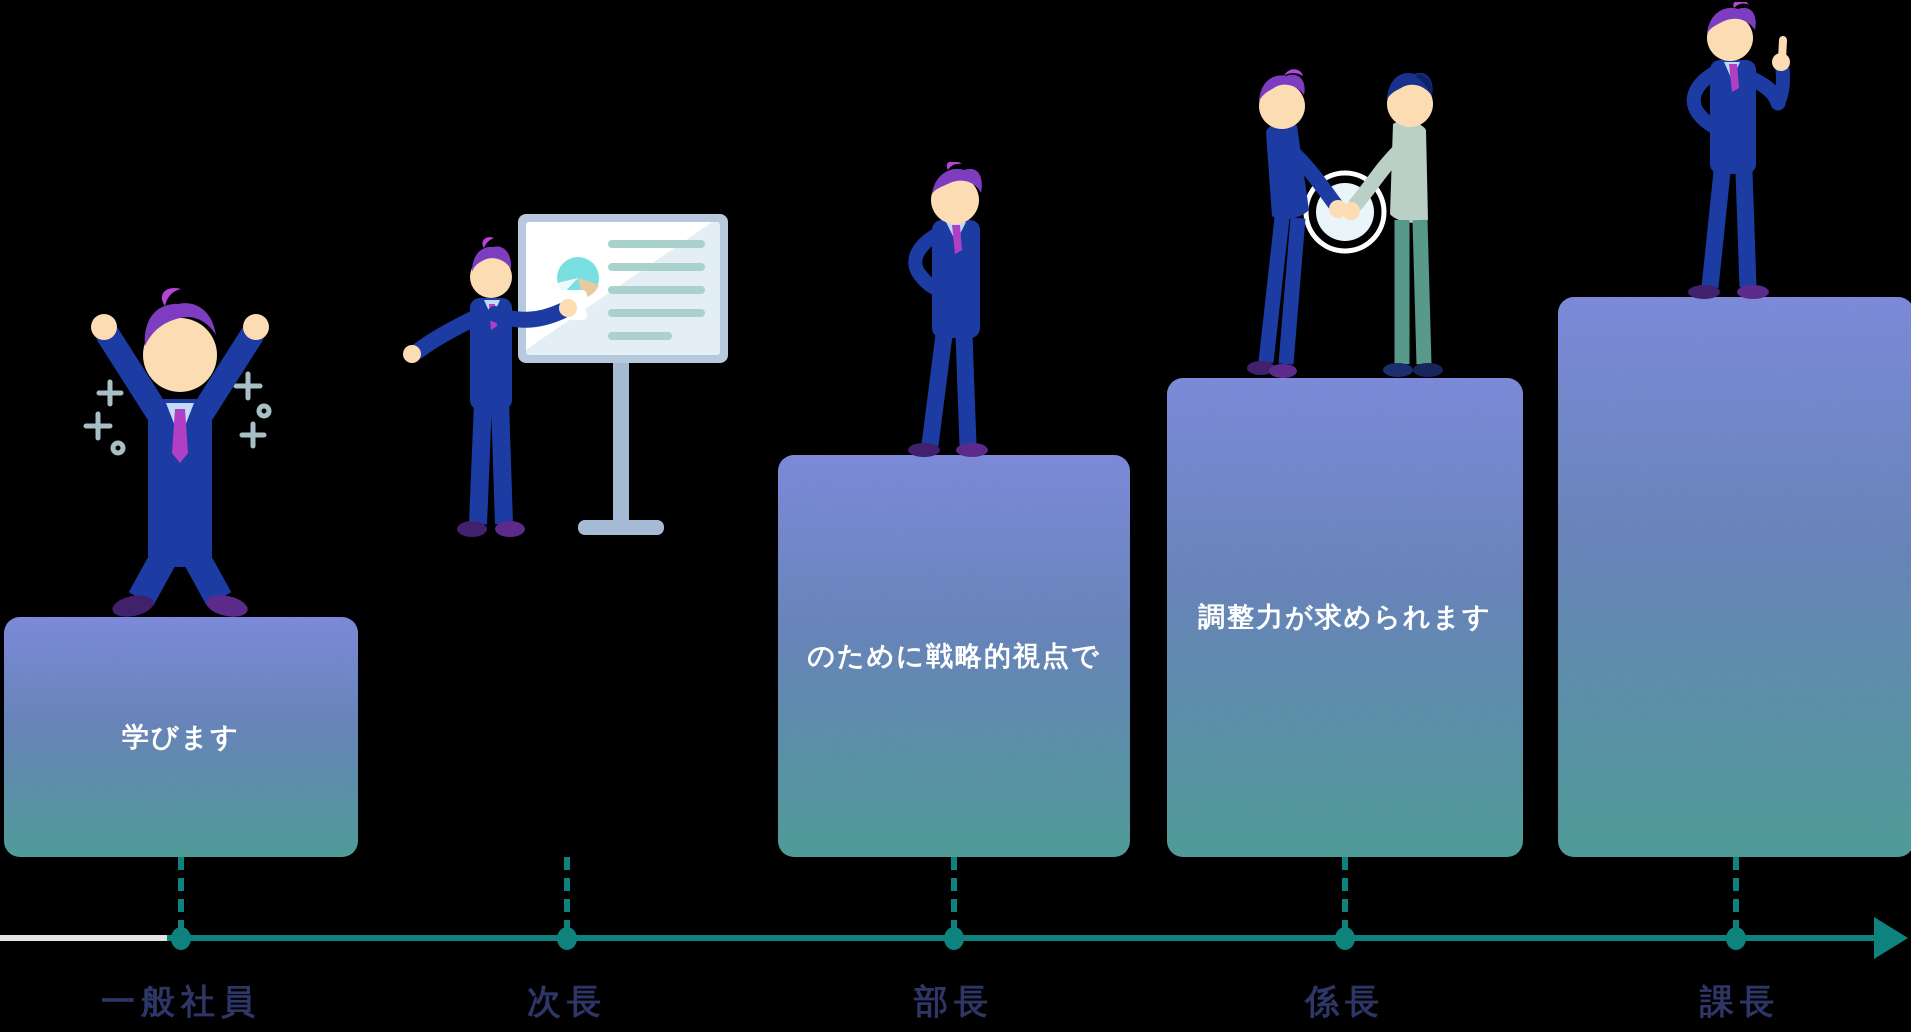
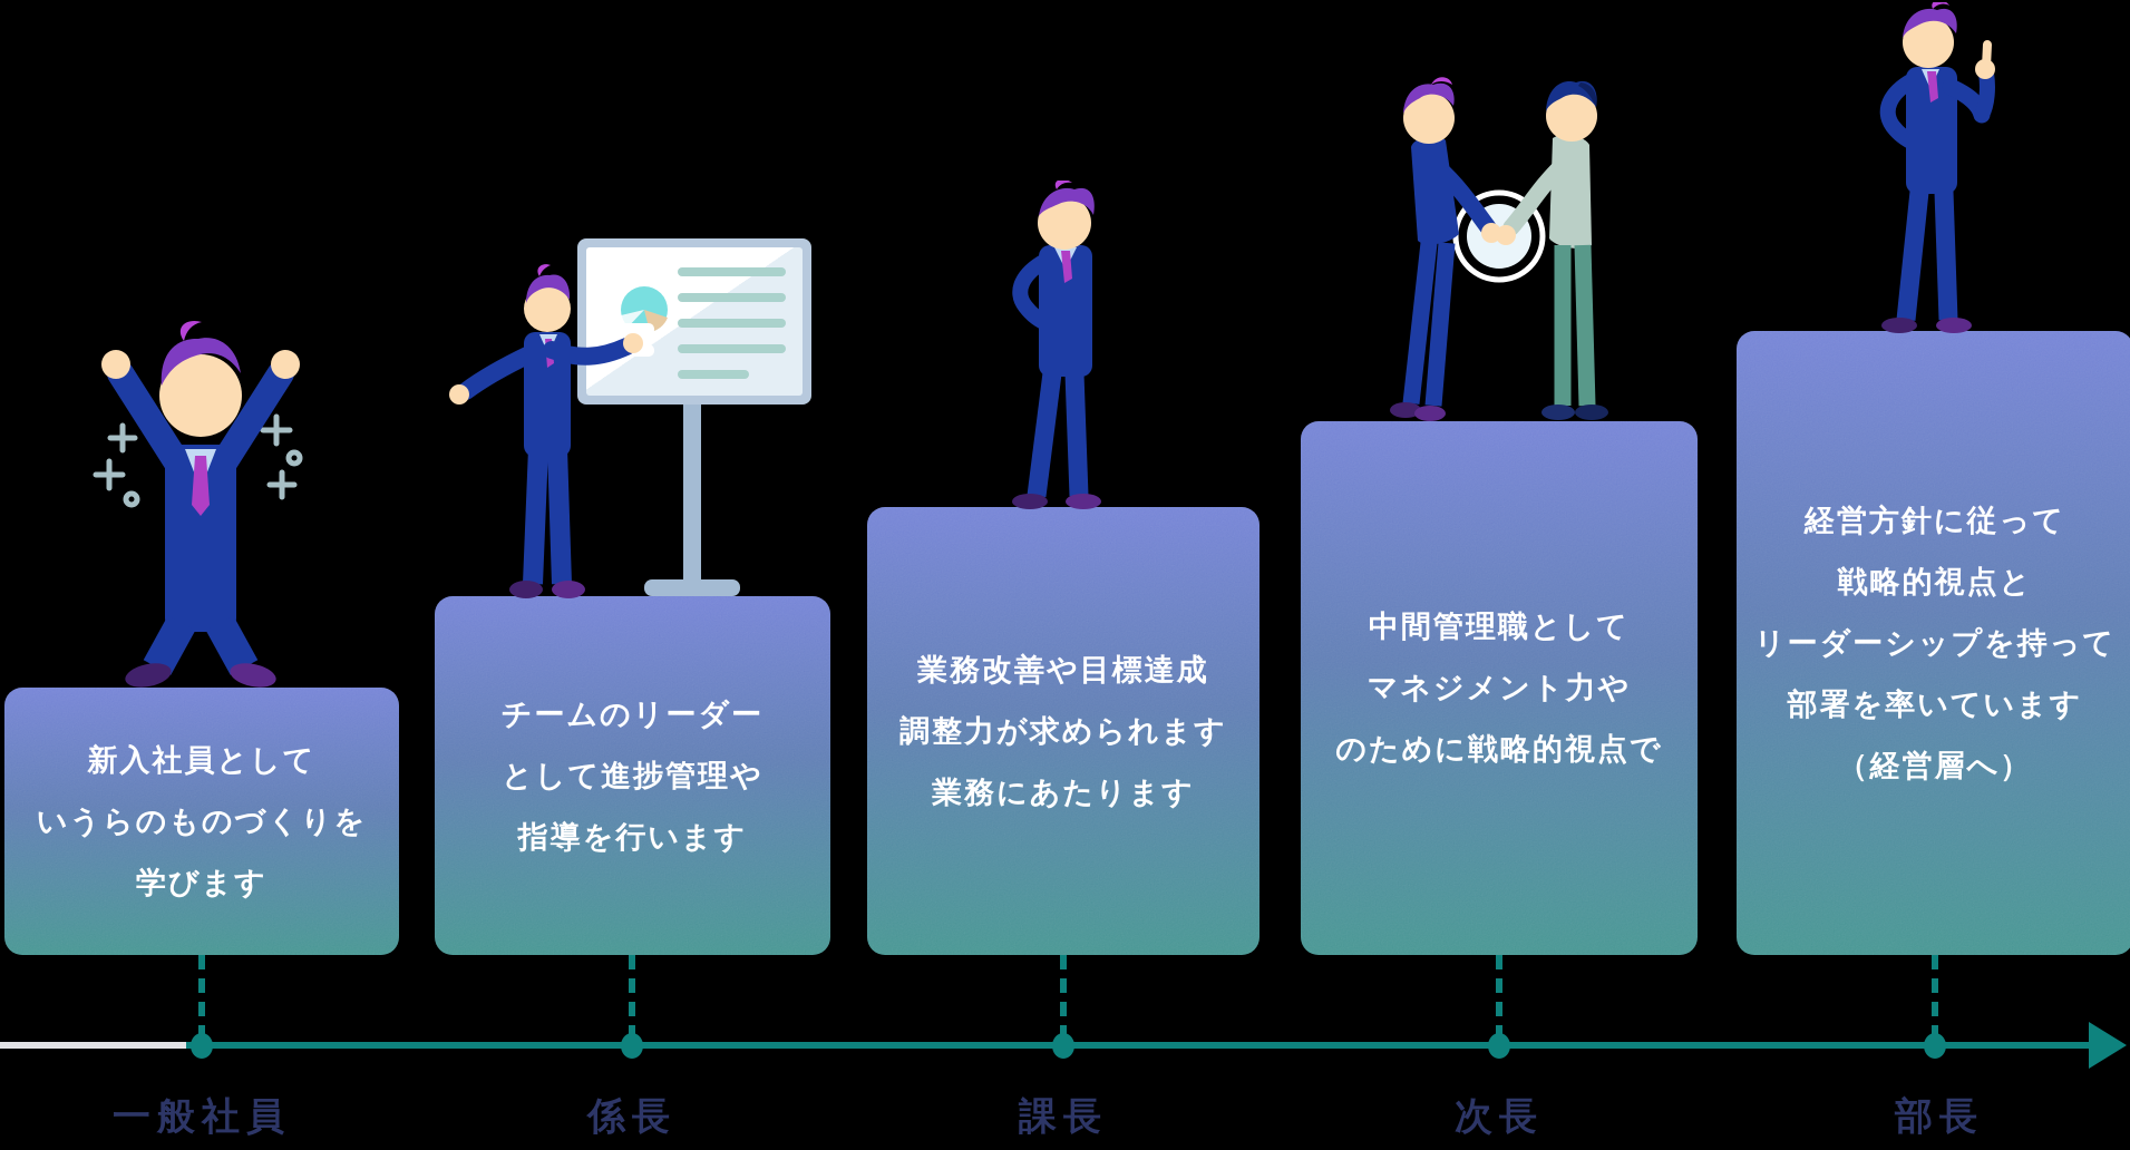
+ 新入社員として
+ いうらのものづくりを
  学びます
+ チームのリーダー
+ として進捗管理や
+ 指導を行います
+ 業務改善や目標達成
- のために戦略的視点で
+ 調整力が求められます
+ 業務にあたります
+ 中間管理職として
+ マネジメント力や
- 調整力が求められます
+ のために戦略的視点で
+ 経営方針に従って
+ 戦略的視点と
+ リーダーシップを持って
+ 部署を率いています
+ （経営層へ）
  一般社員
- 次長
+ 係長
- 部長
+ 課長
- 係長
+ 次長
- 課長
+ 部長
